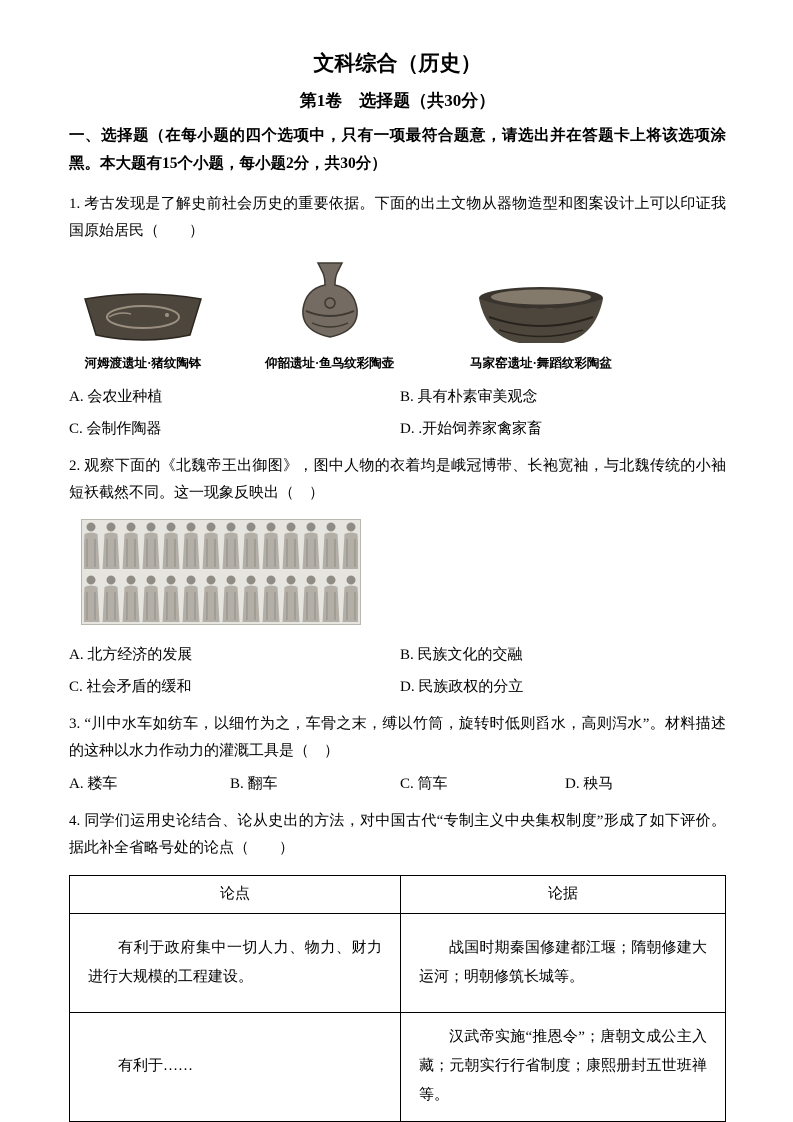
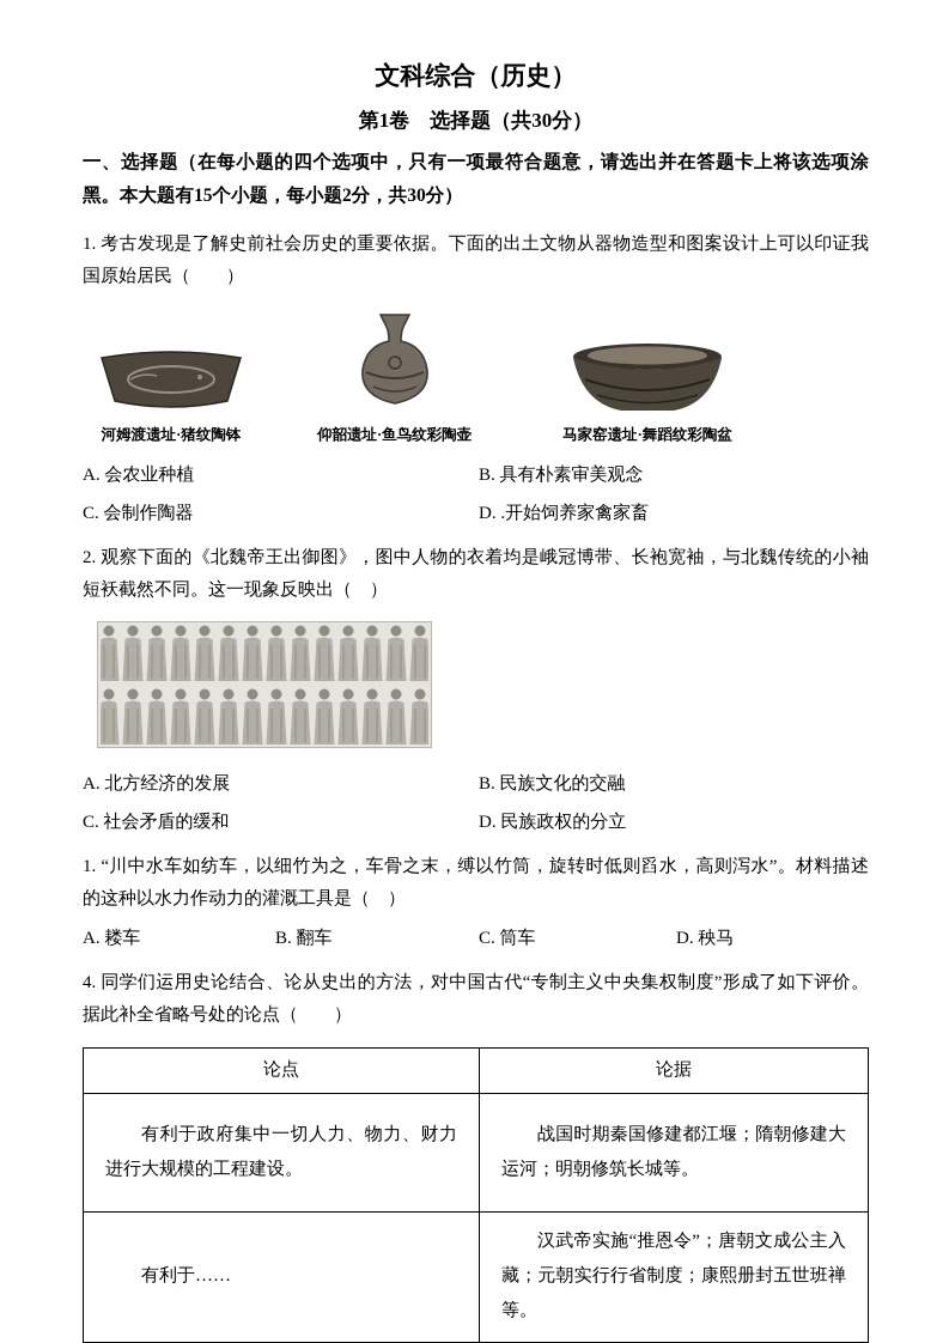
  文科综合（历史）
  第1卷 选择题（共30分）
  一、选择题（在每小题的四个选项中，只有一项最符合题意，请选出并在答题卡上将该选项涂黑。本大题有15个小题，每小题2分，共30分）
  1. 考古发现是了解史前社会历史的重要依据。下面的出土文物从器物造型和图案设计上可以印证我国原始居民（ ）
  河姆渡遗址·猪纹陶钵
  仰韶遗址·鱼鸟纹彩陶壶
  马家窑遗址·舞蹈纹彩陶盆
  A. 会农业种植
  B. 具有朴素审美观念
  C. 会制作陶器
  D. .开始饲养家禽家畜
  2. 观察下面的《北魏帝王出御图》，图中人物的衣着均是峨冠博带、长袍宽袖，与北魏传统的小袖短袄截然不同。这一现象反映出（ ）
  A. 北方经济的发展
  B. 民族文化的交融
  C. 社会矛盾的缓和
  D. 民族政权的分立
- 3. “川中水车如纺车，以细竹为之，车骨之末，缚以竹筒，旋转时低则舀水，高则泻水”。材料描述的这种以水力作动力的灌溉工具是（ ）
+ 1. “川中水车如纺车，以细竹为之，车骨之末，缚以竹筒，旋转时低则舀水，高则泻水”。材料描述的这种以水力作动力的灌溉工具是（ ）
  A. 耧车
  B. 翻车
  C. 筒车
  D. 秧马
  4. 同学们运用史论结合、论从史出的方法，对中国古代“专制主义中央集权制度”形成了如下评价。据此补全省略号处的论点（ ）
  论点	论据
  有利于政府集中一切人力、物力、财力进行大规模的工程建设。	战国时期秦国修建都江堰；隋朝修建大运河；明朝修筑长城等。
  有利于……	汉武帝实施“推恩令”；唐朝文成公主入藏；元朝实行行省制度；康熙册封五世班禅等。
